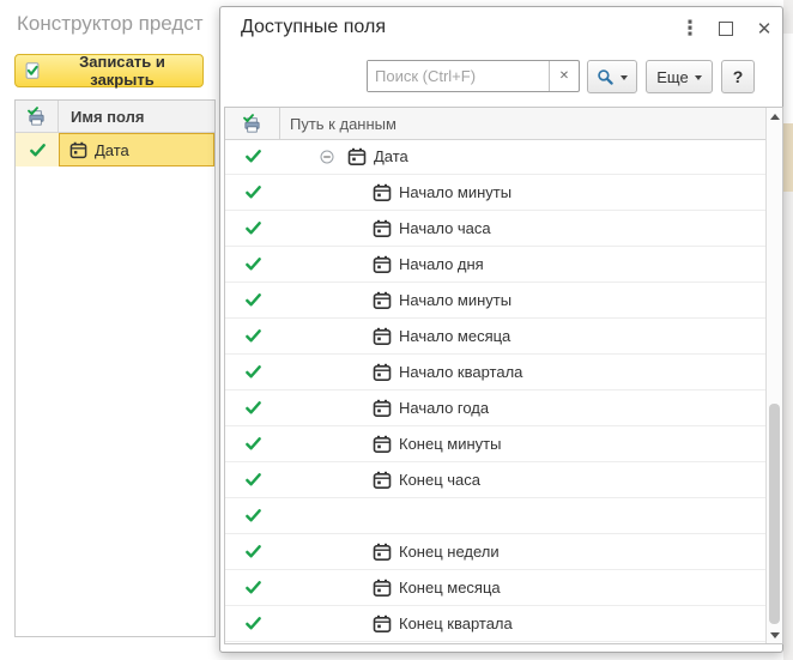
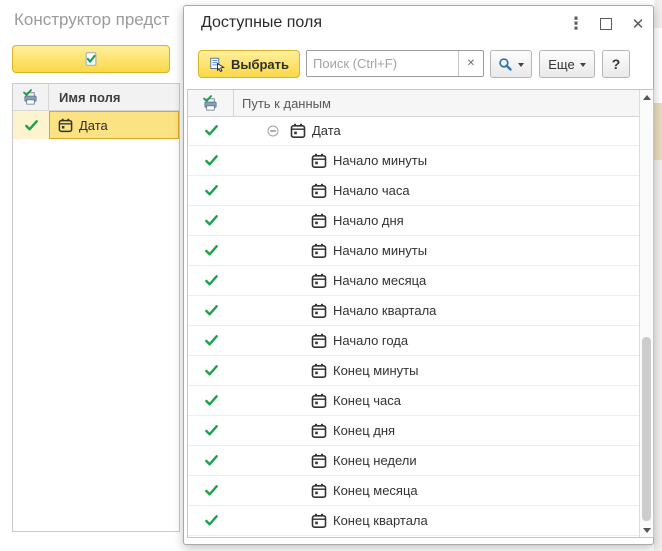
  Конструктор предст
- Записать и закрыть
  Имя поля
  Дата
  Доступные поля
  ⋮
  ✕
+ Выбрать
  Поиск (Ctrl+F)
  ✕
  Еще
  ?
  Путь к данным
  Дата
  Начало минуты
  Начало часа
  Начало дня
  Начало минуты
  Начало месяца
  Начало квартала
  Начало года
  Конец минуты
  Конец часа
+ Конец дня
  Конец недели
  Конец месяца
  Конец квартала
